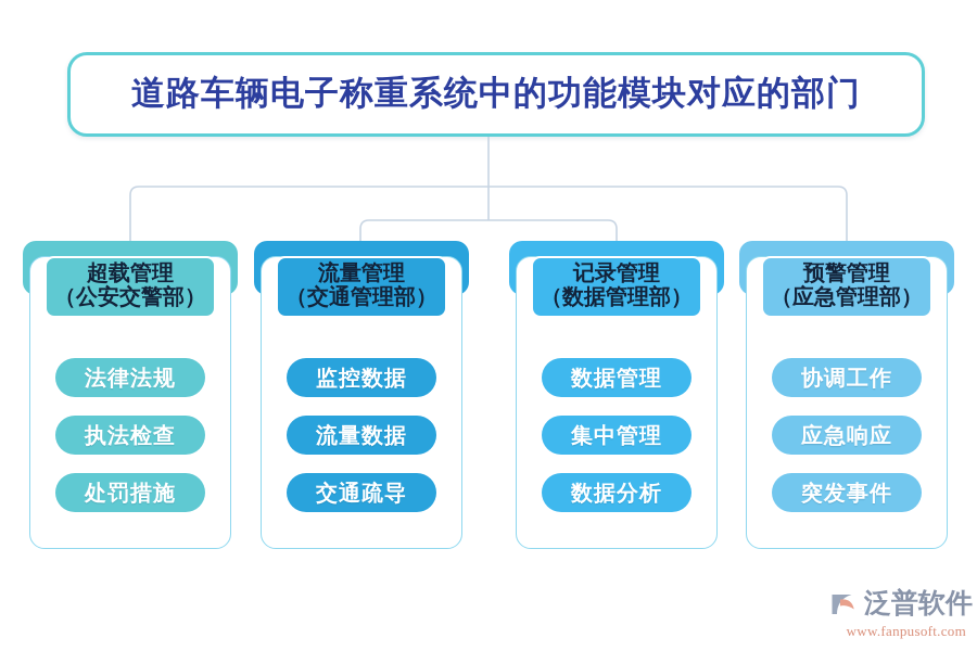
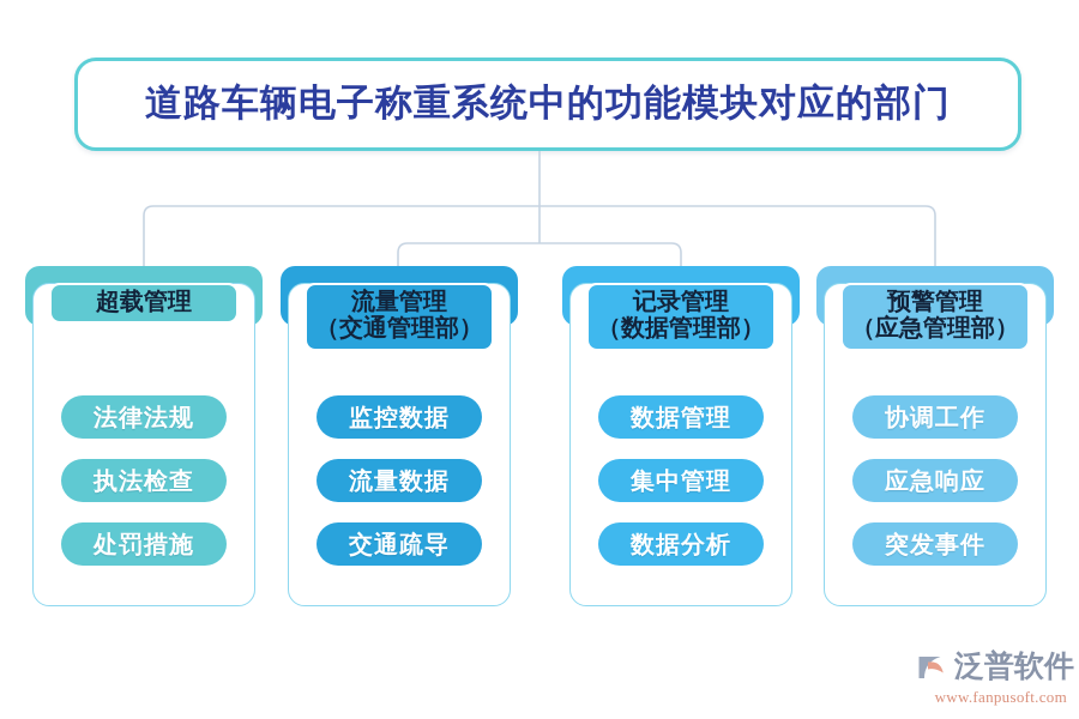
  道路车辆电子称重系统中的功能模块对应的部门
  超载管理
- （公安交警部）
  法律法规
  执法检查
  处罚措施
  流量管理
  （交通管理部）
  监控数据
  流量数据
  交通疏导
  记录管理
  （数据管理部）
  数据管理
  集中管理
  数据分析
  预警管理
  （应急管理部）
  协调工作
  应急响应
  突发事件
  泛普软件
  www.fanpusoft.com
